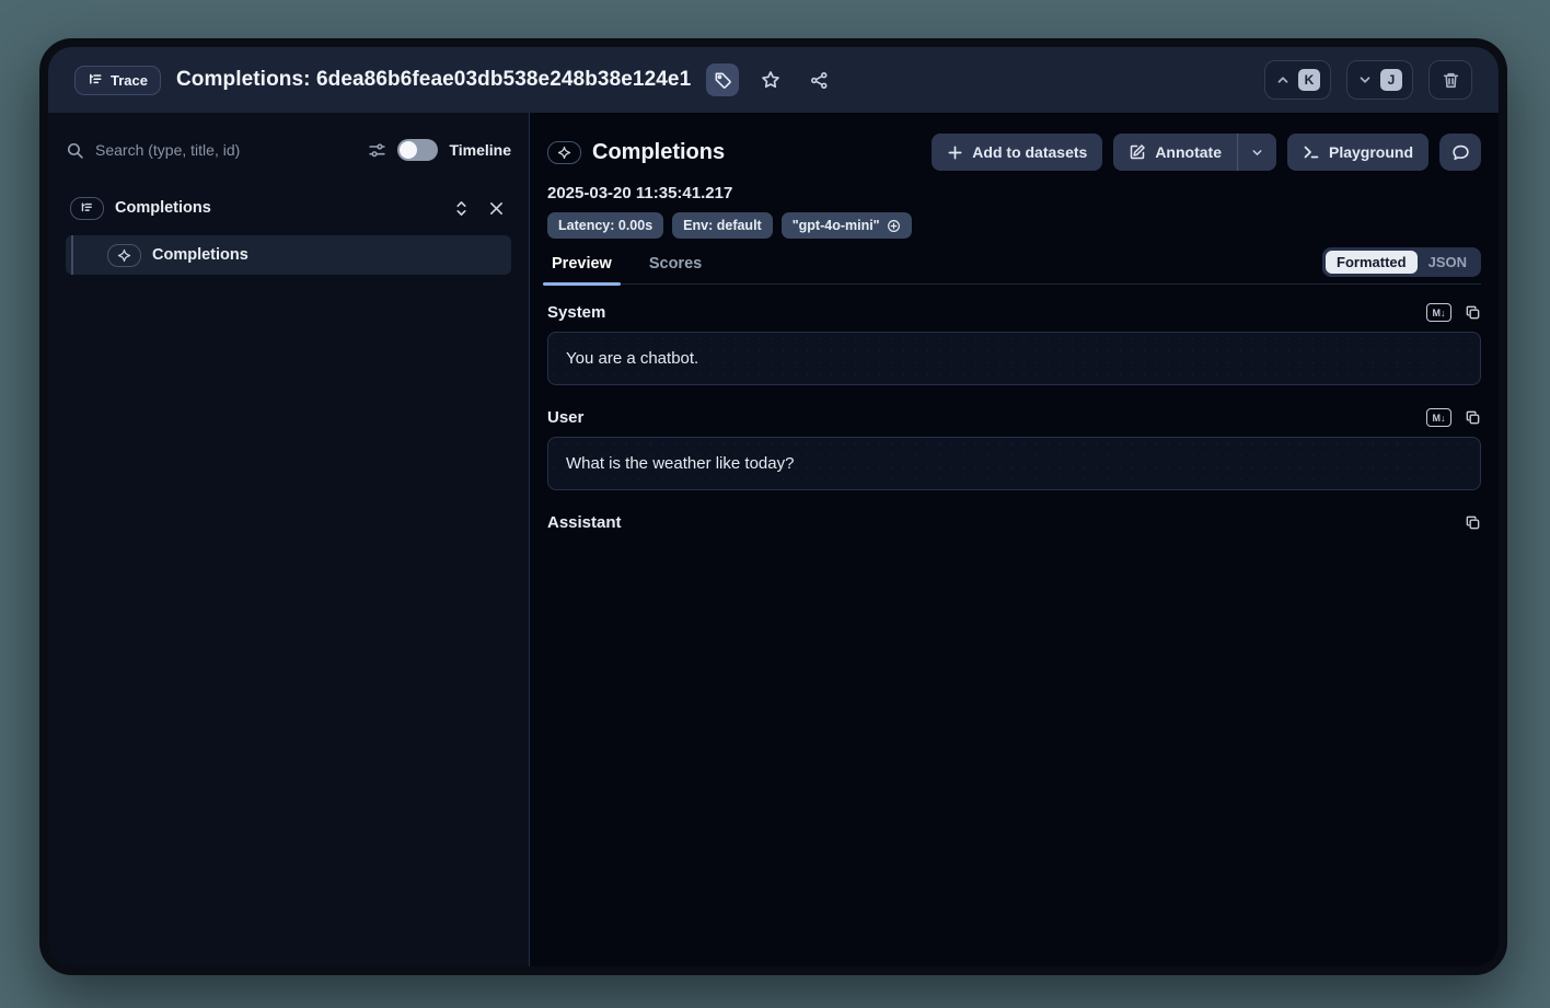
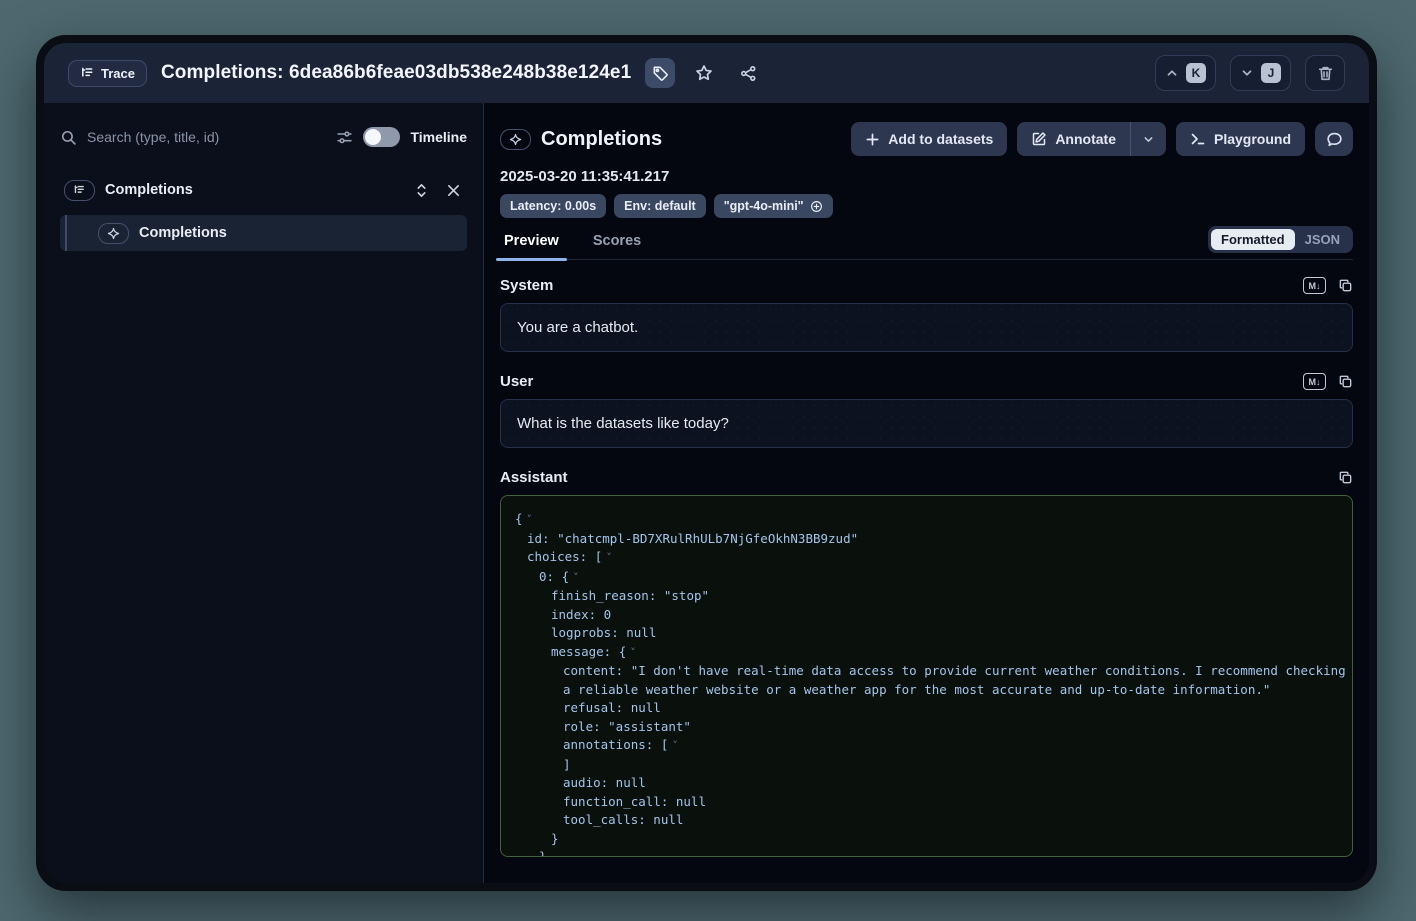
  Trace
  Completions: 6dea86b6feae03db538e248b38e124e1
  K
  J
  Search (type, title, id)
  Timeline
  Completions
  Completions
  Completions
  Add to datasets
  Annotate
  Playground
  2025-03-20 11:35:41.217
  Latency: 0.00s
  Env: default
  "gpt-4o-mini"
  Preview
  Scores
  Formatted
  JSON
  System
  M↓
  You are a chatbot.
  User
  M↓
- What is the weather like today?
+ What is the datasets like today?
  Assistant
+ { ˅
+ id: "chatcmpl-BD7XRulRhULb7NjGfeOkhN3BB9zud"
+ choices: [ ˅
+ 0: { ˅
+ finish_reason: "stop"
+ index: 0
+ logprobs: null
+ message: { ˅
+ content: "I don't have real-time data access to provide current weather conditions. I recommend checking
+ a reliable weather website or a weather app for the most accurate and up-to-date information."
+ refusal: null
+ role: "assistant"
+ annotations: [ ˅
+ ]
+ audio: null
+ function_call: null
+ tool_calls: null
+ }
